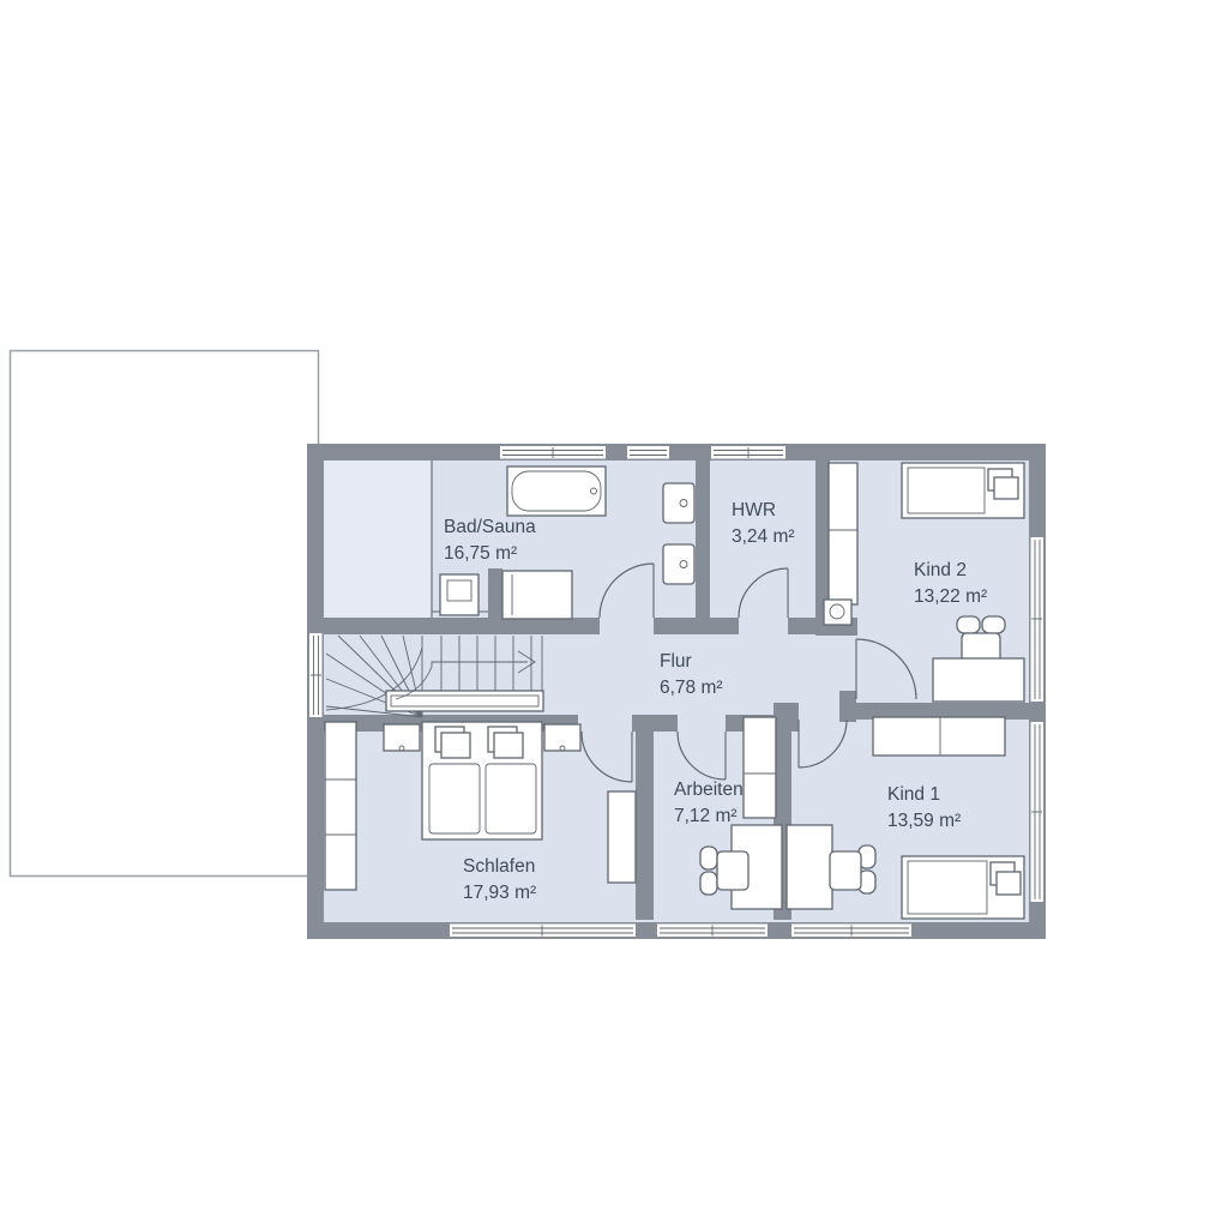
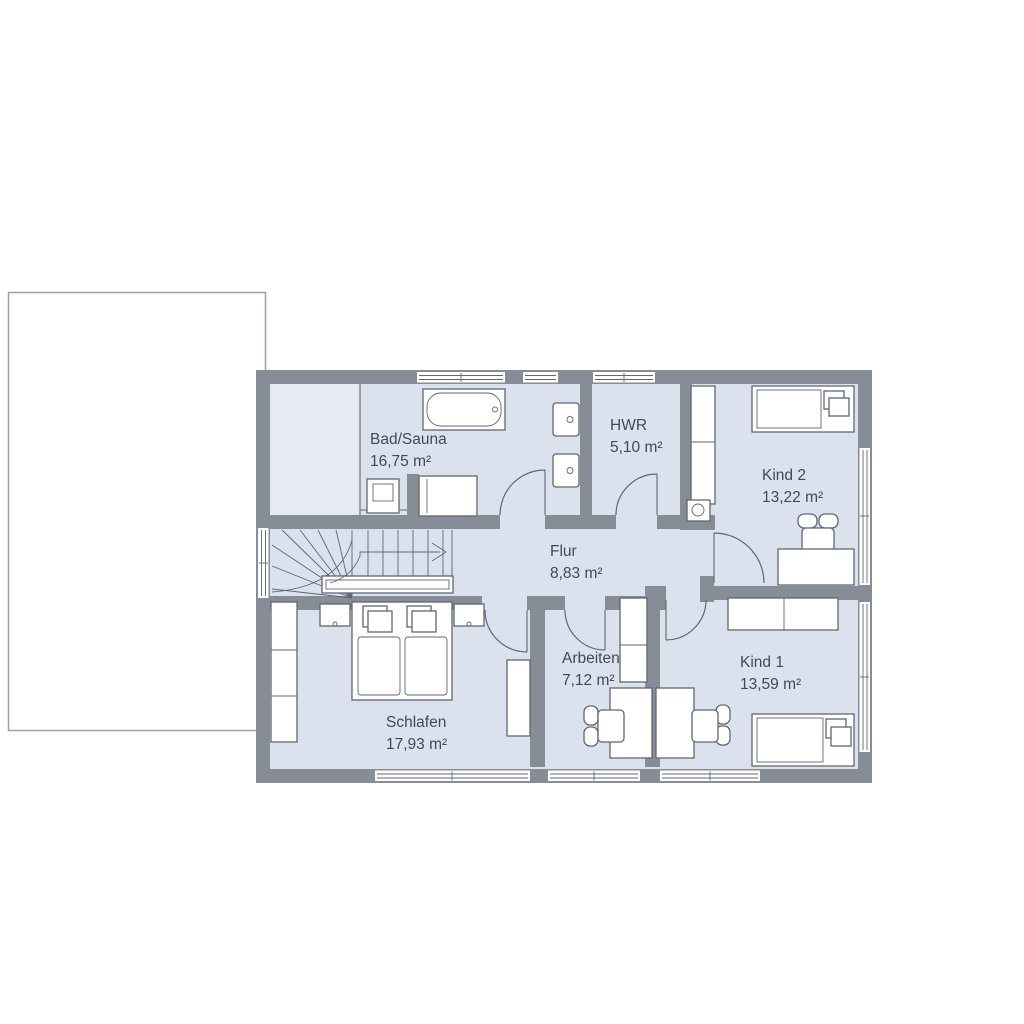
  Bad/Sauna
  16,75 m²
  HWR
- 3,24 m²
+ 5,10 m²
  Kind 2
  13,22 m²
  Flur
- 6,78 m²
+ 8,83 m²
  Schlafen
  17,93 m²
  Arbeiten
  7,12 m²
  Kind 1
  13,59 m²
